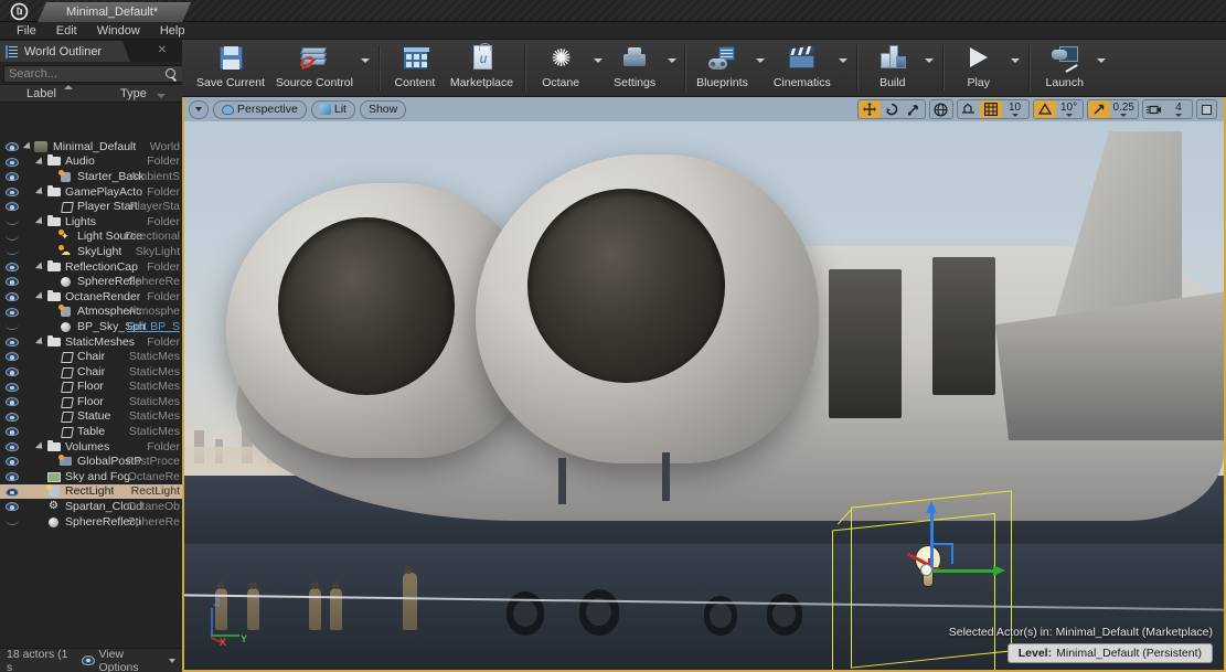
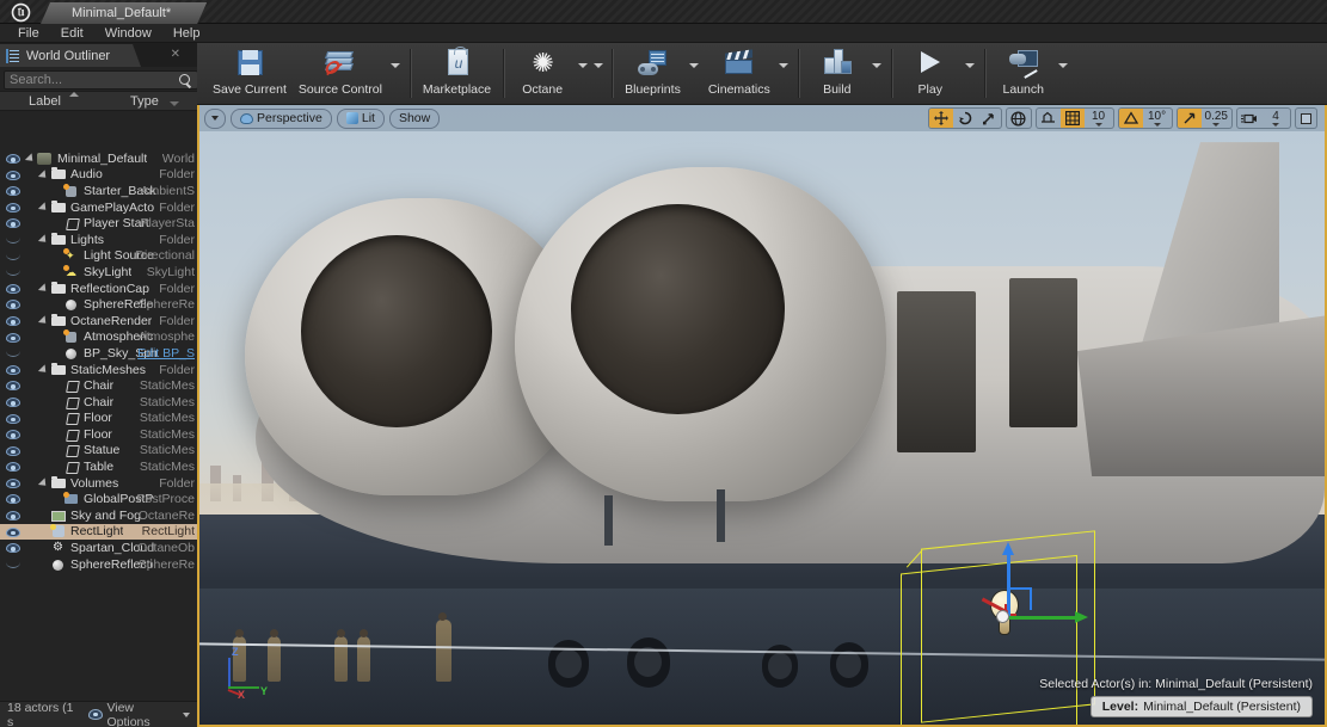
  Minimal_Default*
  File
  Edit
  Window
  Help
  World Outliner
  ✕
  Search...
  Label
  Type
  Minimal_Default
  World
  Audio
  Folder
  Starter_Back
  AmbientS
  GamePlayActo
  Folder
  Player Start
  PlayerSta
  Lights
  Folder
  ✦
  Light Source
  Directional
  ☁
  SkyLight
  SkyLight
  ReflectionCap
  Folder
  SphereRefle
  SphereRe
  OctaneRender
  Folder
  Atmospheric
  Atmosphe
  BP_Sky_Sph
  Edit BP_S
  StaticMeshes
  Folder
  Chair
  StaticMes
  Chair
  StaticMes
  Floor
  StaticMes
  Floor
  StaticMes
  Statue
  StaticMes
  Table
  StaticMes
  Volumes
  Folder
  GlobalPostP
  PostProce
  Sky and Fog
  OctaneRe
  RectLight
  RectLight
  ⚙
  Spartan_Cloud
  OctaneOb
  SphereReflecti
  SphereRe
  18 actors (1 s
  View Options
  Save Current
  Source Control
- Content
  Marketplace
  ✺
  Octane
- Settings
  Blueprints
  Cinematics
  Build
  Play
  Launch
  Z
  Y
  X
- Selected Actor(s) in: Minimal_Default (Marketplace)
+ Selected Actor(s) in: Minimal_Default (Persistent)
  Level:
  Minimal_Default (Persistent)
  Perspective
  Lit
  Show
  10
  10°
  0.25
  4
